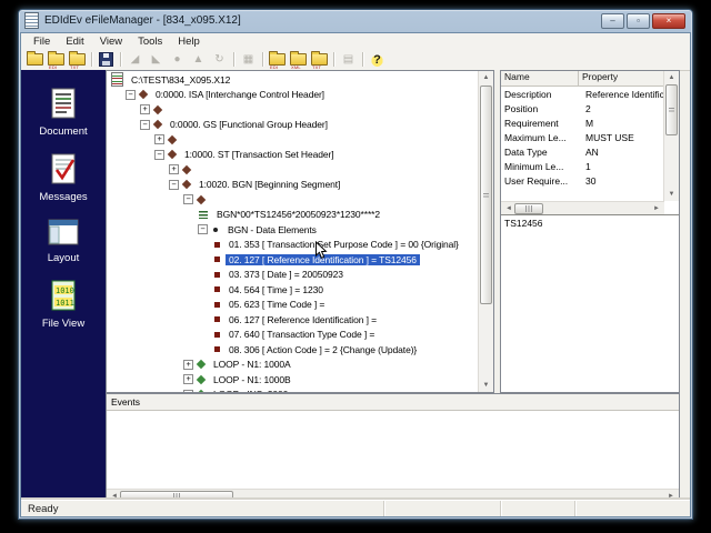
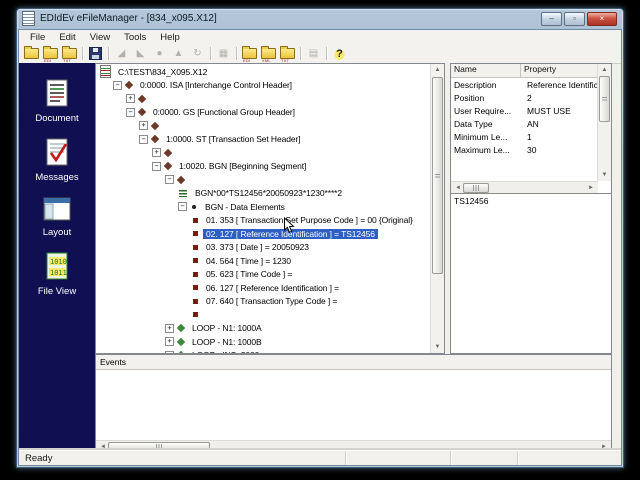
  EDIdEv eFileManager - [834_x095.X12]
  –
  ▫
  ×
  File
  Edit
  View
  Tools
  Help
  ◢
  ◣
  ●
  ▲
  ↻
  ▦
  ▤
  ?
  Document
  Messages
  Layout
  1010
  1011
  File View
  C:\TEST\834_X095.X12
  −
  0:0000. ISA [Interchange Control Header]
  +
  −
  0:0000. GS [Functional Group Header]
  +
  −
  1:0000. ST [Transaction Set Header]
  +
  −
  1:0020. BGN [Beginning Segment]
  −
  BGN*00*TS12456*20050923*1230****2
  −
  BGN - Data Elements
  01. 353 [ Transaction Set Purpose Code ] = 00 {Original}
  02. 127 [ Reference Identification ] = TS12456
  03. 373 [ Date ] = 20050923
  04. 564 [ Time ] = 1230
  05. 623 [ Time Code ] =
  06. 127 [ Reference Identification ] =
  07. 640 [ Transaction Type Code ] =
- 08. 306 [ Action Code ] = 2 {Change (Update)}
  +
  LOOP - N1: 1000A
  +
  LOOP - N1: 1000B
  Name
  Property
  Description
  Reference Identific
  Position
  2
- Requirement
- M
- Maximum Le...
+ User Require...
  MUST USE
  Data Type
  AN
  Minimum Le...
  1
- User Require...
+ Maximum Le...
  30
  TS12456
  Events
  Ready
